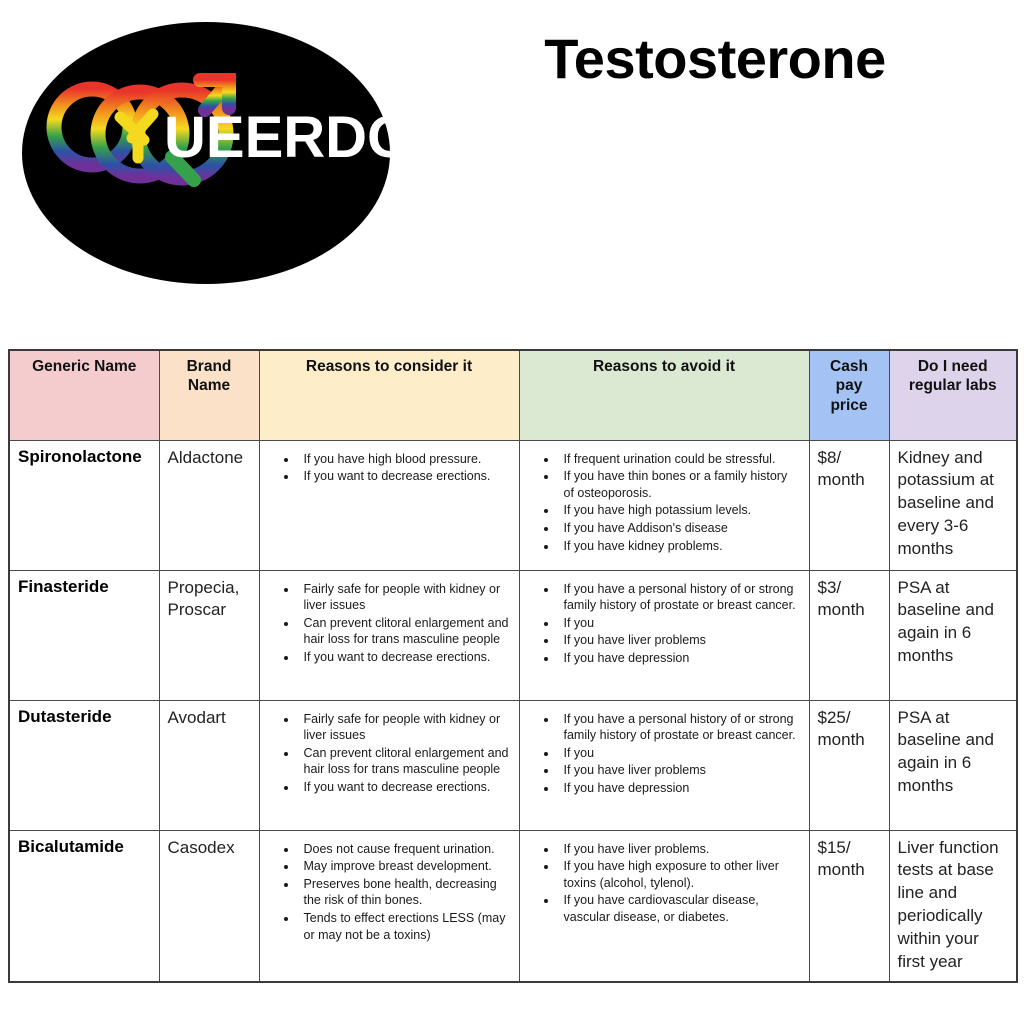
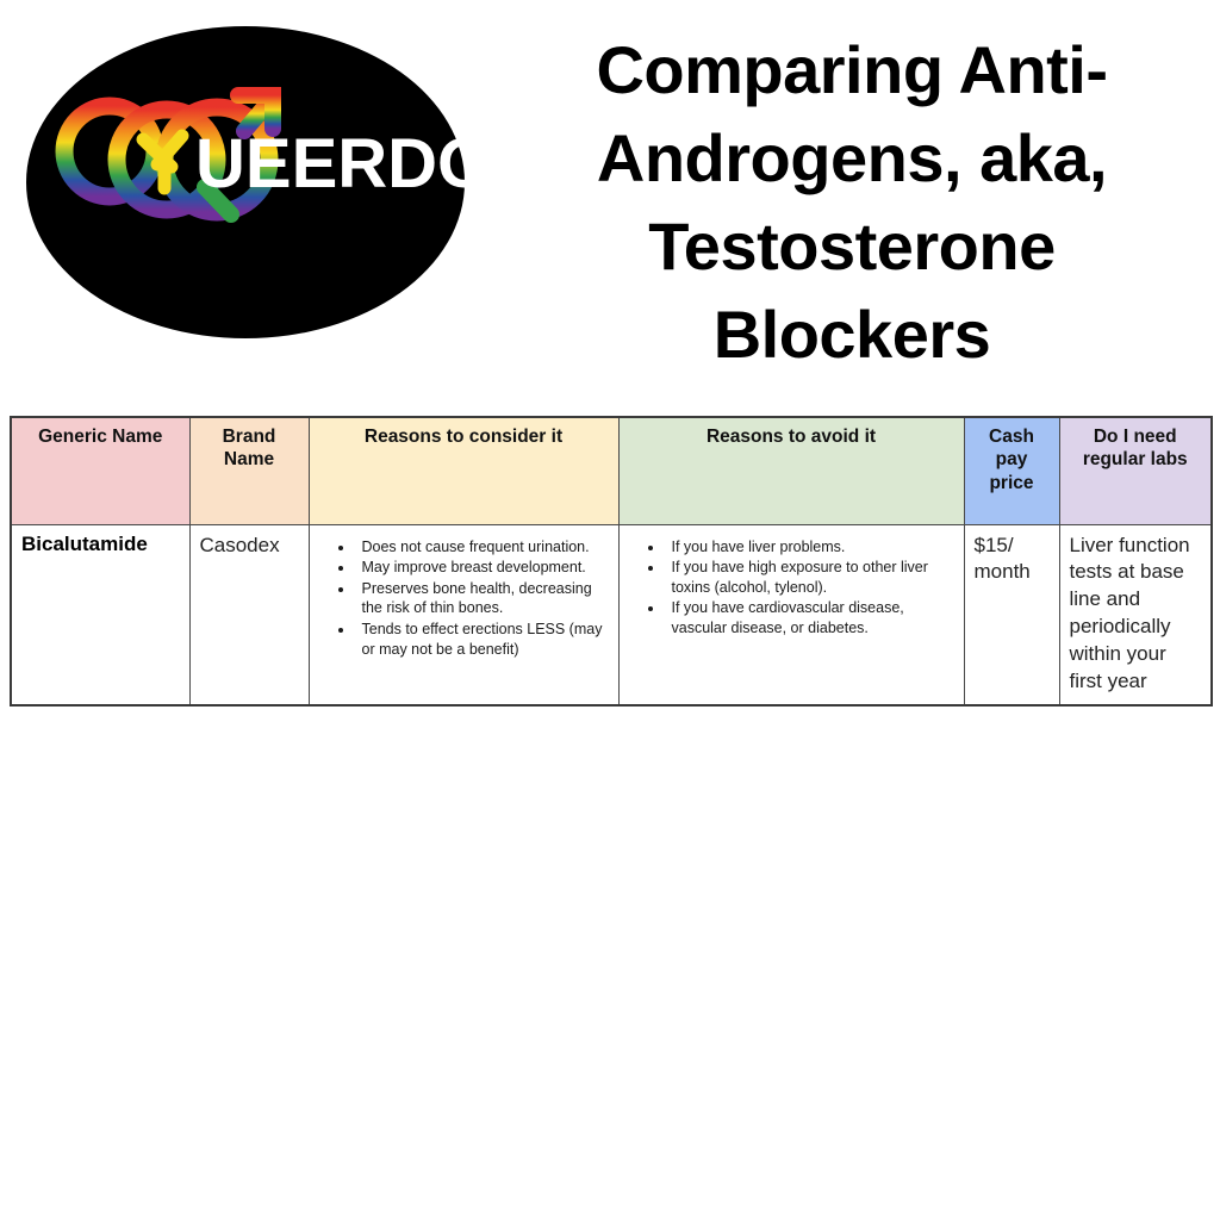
  UEERDO
+ Comparing Anti-
+ Androgens, aka,
  Testosterone
+ Blockers
  Generic Name	Brand Name	Reasons to consider it	Reasons to avoid it	Cash pay price	Do I need regular labs
- Spironolactone	Aldactone	If you have high blood pressure. If you want to decrease erections.	If frequent urination could be stressful. If you have thin bones or a family history of osteoporosis. If you have high potassium levels. If you have Addison's disease If you have kidney problems.	$8/ month	Kidney and potassium at baseline and every 3-6 months
- Finasteride	Propecia, Proscar	Fairly safe for people with kidney or liver issues Can prevent clitoral enlargement and hair loss for trans masculine people If you want to decrease erections.	If you have a personal history of or strong family history of prostate or breast cancer. If you If you have liver problems If you have depression	$3/ month	PSA at baseline and again in 6 months
- Dutasteride	Avodart	Fairly safe for people with kidney or liver issues Can prevent clitoral enlargement and hair loss for trans masculine people If you want to decrease erections.	If you have a personal history of or strong family history of prostate or breast cancer. If you If you have liver problems If you have depression	$25/ month	PSA at baseline and again in 6 months
- Bicalutamide	Casodex	Does not cause frequent urination. May improve breast development. Preserves bone health, decreasing the risk of thin bones. Tends to effect erections LESS (may or may not be a toxins)	If you have liver problems. If you have high exposure to other liver toxins (alcohol, tylenol). If you have cardiovascular disease, vascular disease, or diabetes.	$15/ month	Liver function tests at base line and periodically within your first year
+ Bicalutamide	Casodex	Does not cause frequent urination. May improve breast development. Preserves bone health, decreasing the risk of thin bones. Tends to effect erections LESS (may or may not be a benefit)	If you have liver problems. If you have high exposure to other liver toxins (alcohol, tylenol). If you have cardiovascular disease, vascular disease, or diabetes.	$15/ month	Liver function tests at base line and periodically within your first year
